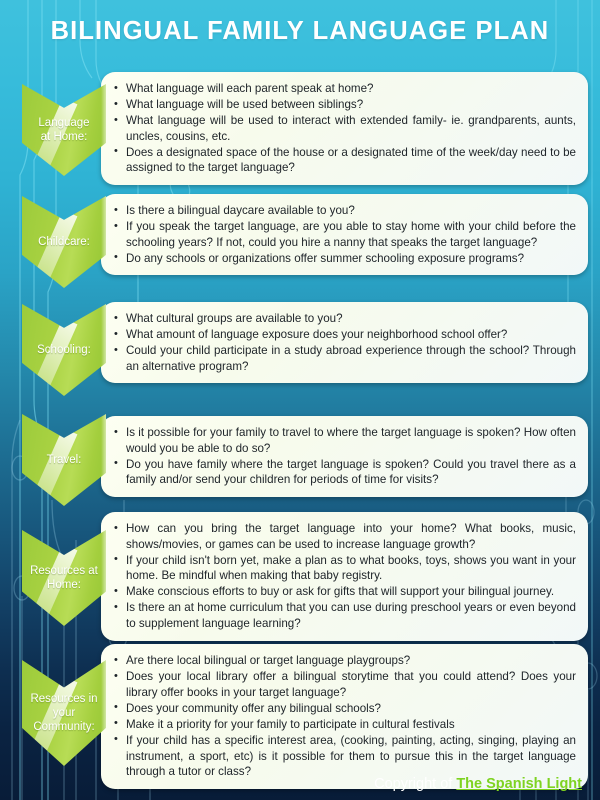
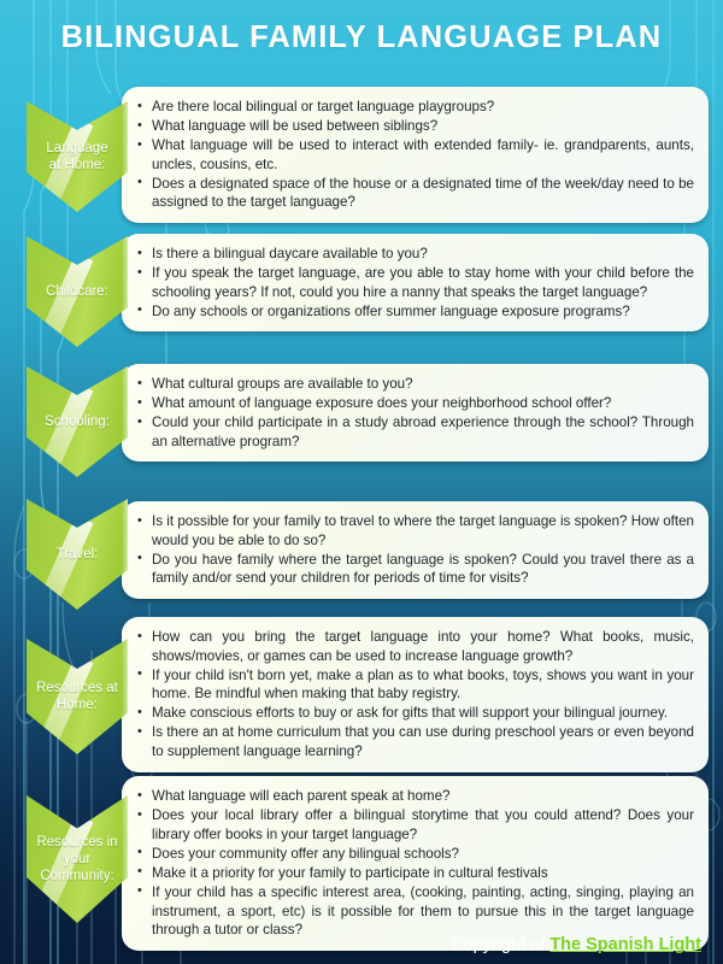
  BILINGUAL FAMILY LANGUAGE PLAN
  Language
  at Home:
- What language will each parent speak at home?
+ Are there local bilingual or target language playgroups?
  What language will be used between siblings?
  What language will be used to interact with extended family- ie. grandparents, aunts, uncles, cousins, etc.
  Does a designated space of the house or a designated time of the week/day need to be assigned to the target language?
  Childcare:
  Is there a bilingual daycare available to you?
  If you speak the target language, are you able to stay home with your child before the schooling years? If not, could you hire a nanny that speaks the target language?
- Do any schools or organizations offer summer schooling exposure programs?
+ Do any schools or organizations offer summer language exposure programs?
  Schooling:
  What cultural groups are available to you?
  What amount of language exposure does your neighborhood school offer?
  Could your child participate in a study abroad experience through the school? Through an alternative program?
  Travel:
  Is it possible for your family to travel to where the target language is spoken? How often would you be able to do so?
  Do you have family where the target language is spoken? Could you travel there as a family and/or send your children for periods of time for visits?
  Resources at
  Home:
  How can you bring the target language into your home? What books, music, shows/movies, or games can be used to increase language growth?
  If your child isn't born yet, make a plan as to what books, toys, shows you want in your home. Be mindful when making that baby registry.
  Make conscious efforts to buy or ask for gifts that will support your bilingual journey.
  Is there an at home curriculum that you can use during preschool years or even beyond to supplement language learning?
  Resources in
  your
  Community:
- Are there local bilingual or target language playgroups?
+ What language will each parent speak at home?
  Does your local library offer a bilingual storytime that you could attend? Does your library offer books in your target language?
  Does your community offer any bilingual schools?
  Make it a priority for your family to participate in cultural festivals
  If your child has a specific interest area, (cooking, painting, acting, singing, playing an instrument, a sport, etc) is it possible for them to pursue this in the target language through a tutor or class?
  Copyright of The Spanish Light
